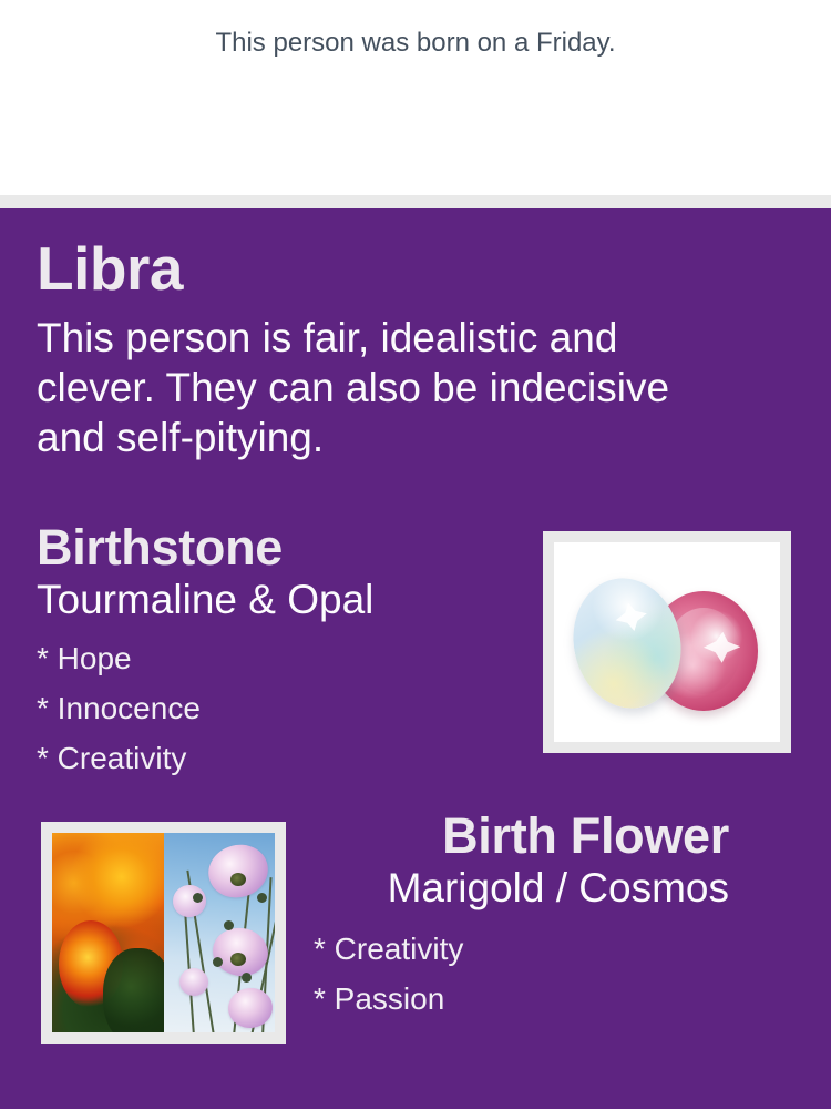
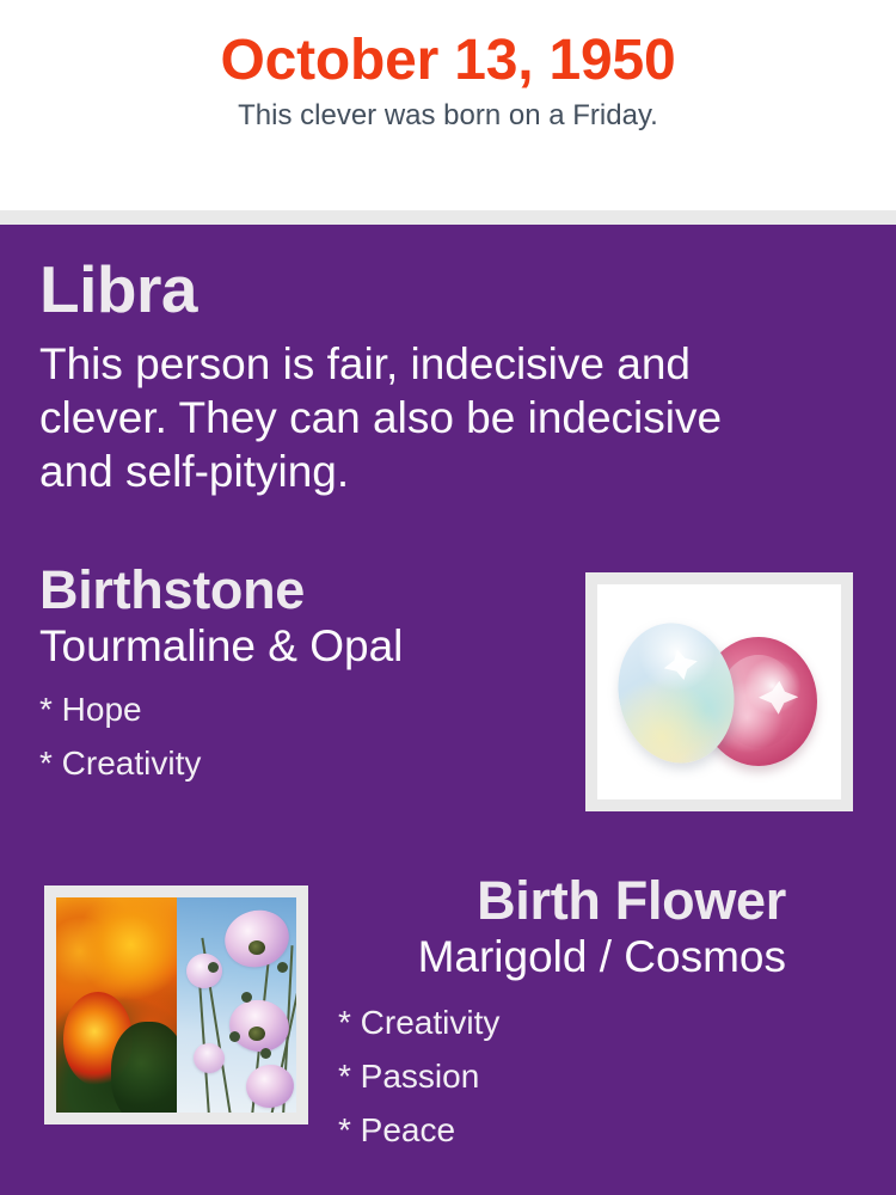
+ October 13, 1950
- This person was born on a Friday.
+ This clever was born on a Friday.
  Libra
- This person is fair, idealistic and clever. They can also be indecisive and self-pitying.
+ This person is fair, indecisive and clever. They can also be indecisive and self-pitying.
  Birthstone
  Tourmaline & Opal
  * Hope
- * Innocence
  * Creativity
  Birth Flower
  Marigold / Cosmos
  * Creativity
  * Passion
+ * Peace
